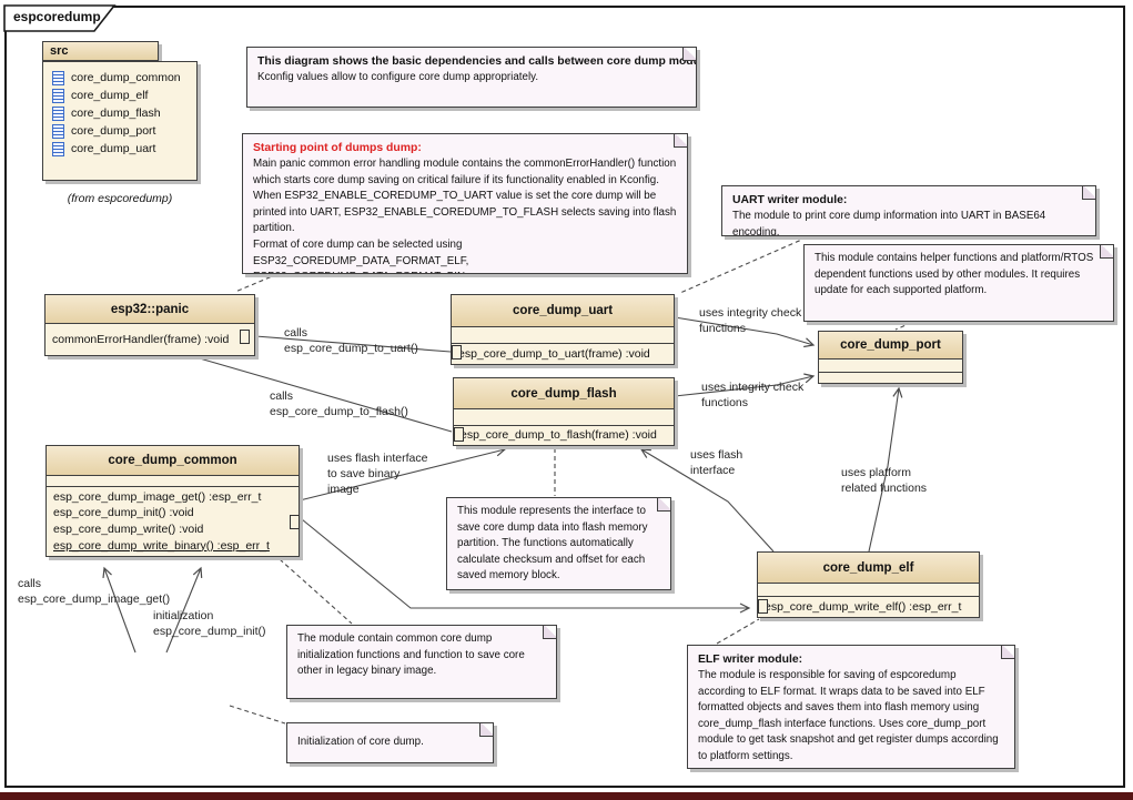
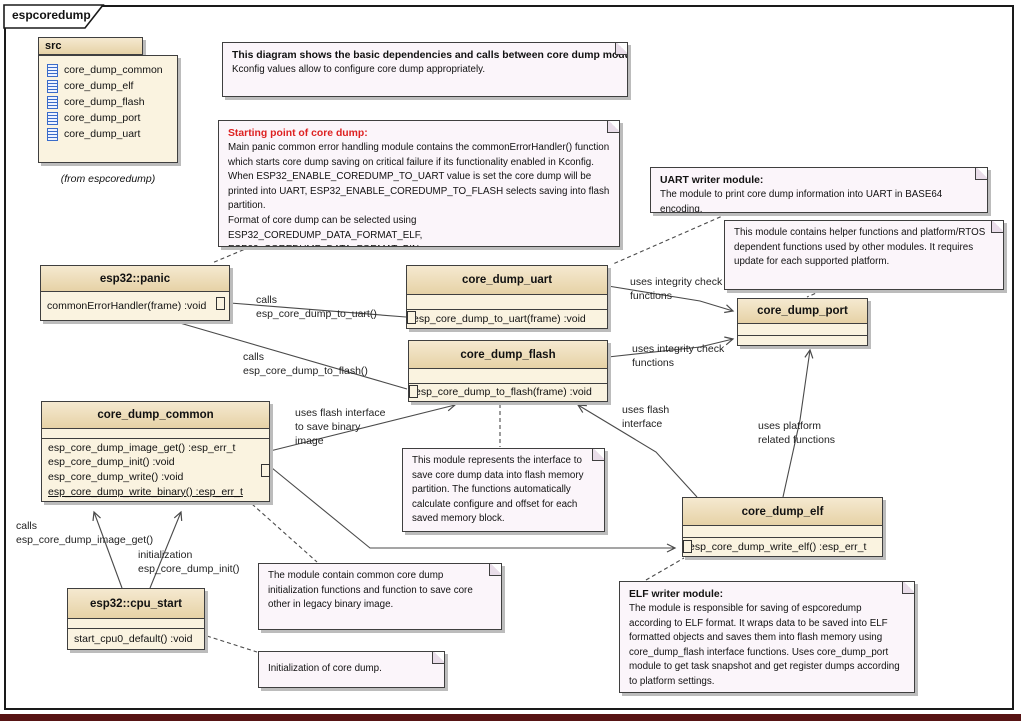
  espcoredump
  src
  core_dump_common
  core_dump_elf
  core_dump_flash
  core_dump_port
  core_dump_uart
  (from espcoredump)
  This diagram shows the basic dependencies and calls between core dump mod
  Kconfig values allow to configure core dump appropriately.
- Starting point of dumps dump:
+ Starting point of core dump:
  Main panic common error handling module contains the commonErrorHandler() function which starts core dump saving on critical failure if its functionality enabled in Kconfig.
  When ESP32_ENABLE_COREDUMP_TO_UART value is set the core dump will be printed into UART, ESP32_ENABLE_COREDUMP_TO_FLASH selects saving into flash partition.
  UART writer module:
  The module to print core dump information into UART in BASE64 encoding.
  This module contains helper functions and platform/RTOS dependent functions used by other modules. It requires update for each supported platform.
- This module represents the interface to save core dump data into flash memory partition. The functions automatically calculate checksum and offset for each saved memory block.
+ This module represents the interface to save core dump data into flash memory partition. The functions automatically calculate configure and offset for each saved memory block.
  The module contain common core dump initialization functions and function to save core other in legacy binary image.
  Initialization of core dump.
  ELF writer module:
  The module is responsible for saving of espcoredump according to ELF format. It wraps data to be saved into ELF formatted objects and saves them into flash memory using core_dump_flash interface functions. Uses core_dump_port module to get task snapshot and get register dumps according to platform settings.
  esp32::panic
  commonErrorHandler(frame) :void
  core_dump_uart
  sp_core_dump_to_uart(frame) :void
  core_dump_flash
  sp_core_dump_to_flash(frame) :void
  core_dump_port
  core_dump_common
  esp_core_dump_image_get() :esp_err_t
  esp_core_dump_init() :void
  esp_core_dump_write() :void
  esp_core_dump_write_binary() :esp_err_t
  core_dump_elf
  sp_core_dump_write_elf() :esp_err_t
+ esp32::cpu_start
+ start_cpu0_default() :void
  calls
  esp_core_dump_to_uart()
  calls
  esp_core_dump_to_flash()
  uses integrity check
  functions
  uses integrity check
  functions
  uses flash interface
  to save binary
  image
  uses flash
  interface
  uses platform
  related functions
  calls
  esp_core_dump_image_get()
  initialization
  esp_core_dump_init()
